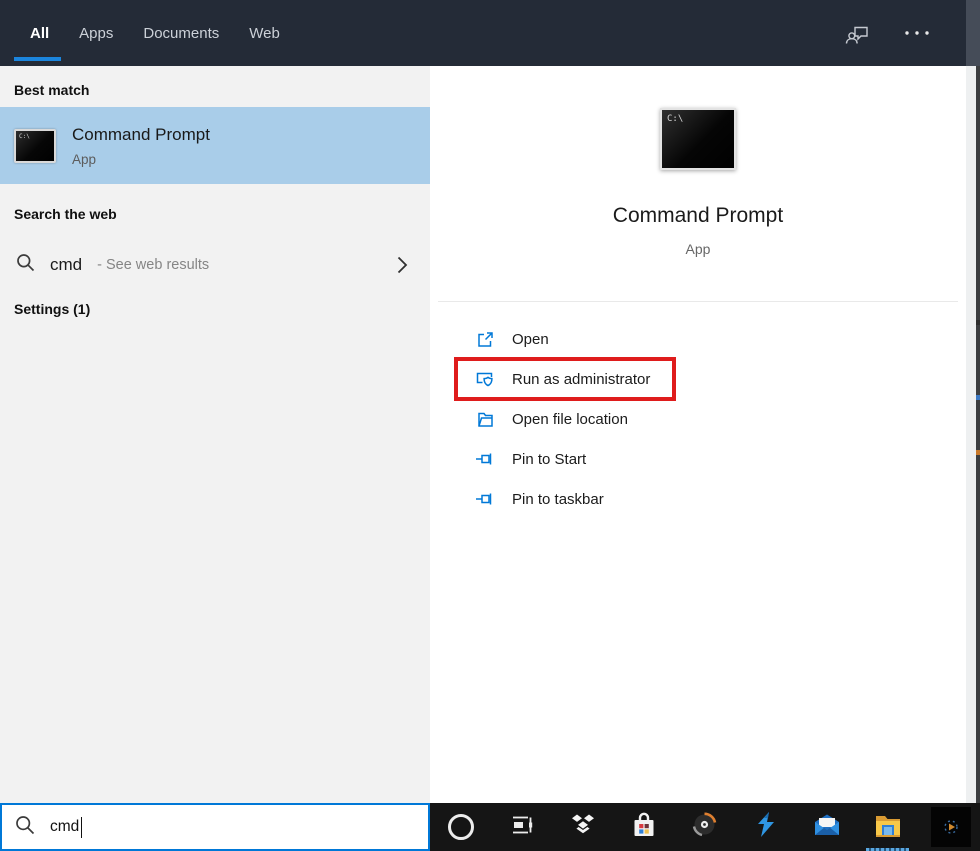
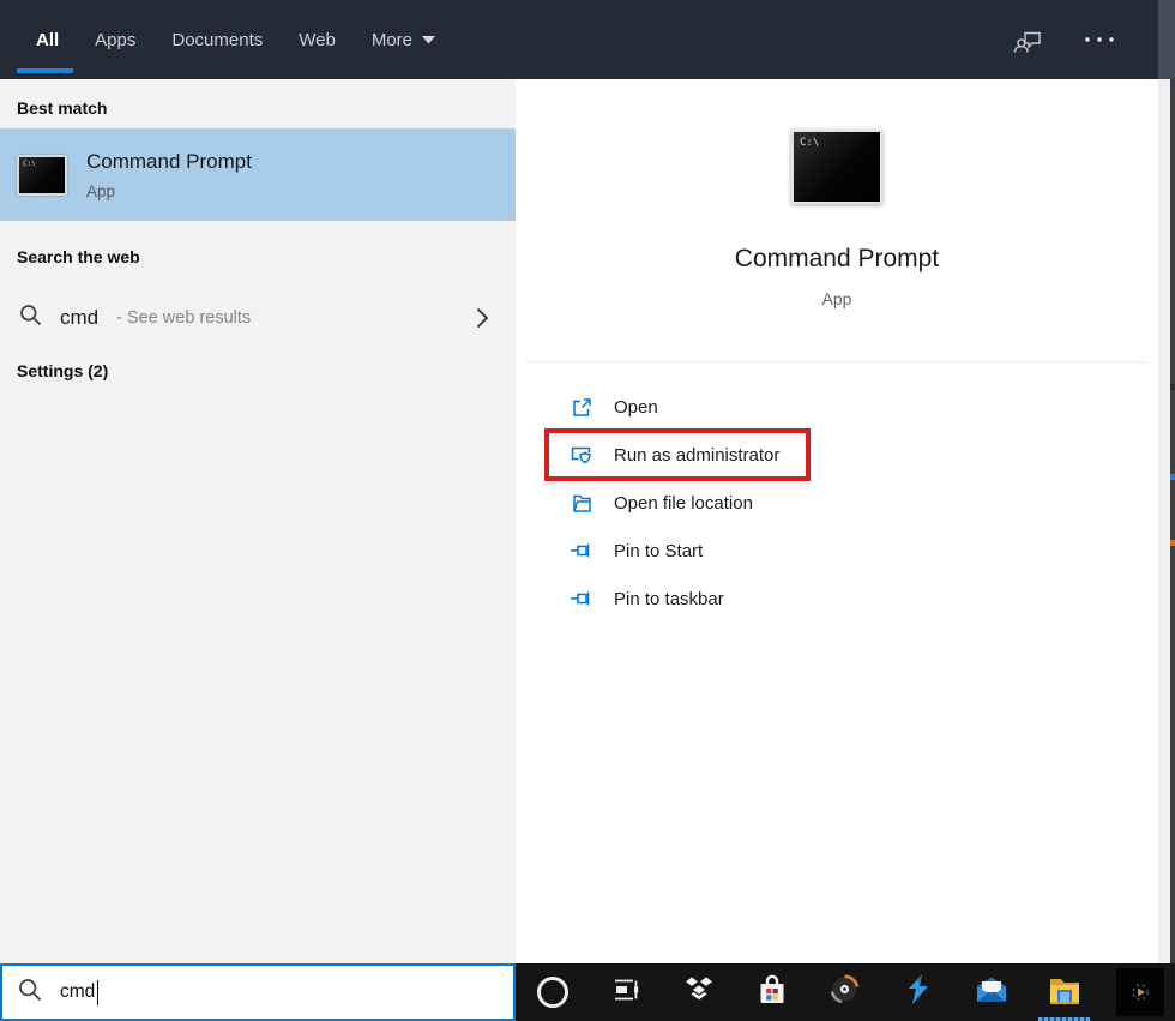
  All
  Apps
  Documents
  Web
+ More
  Best match
  Command Prompt
  App
  Search the web
  cmd
  - See web results
- Settings (1)
+ Settings (2)
  C:\
  Command Prompt
  App
  Open
  Run as administrator
  Open file location
  Pin to Start
  Pin to taskbar
  cmd
